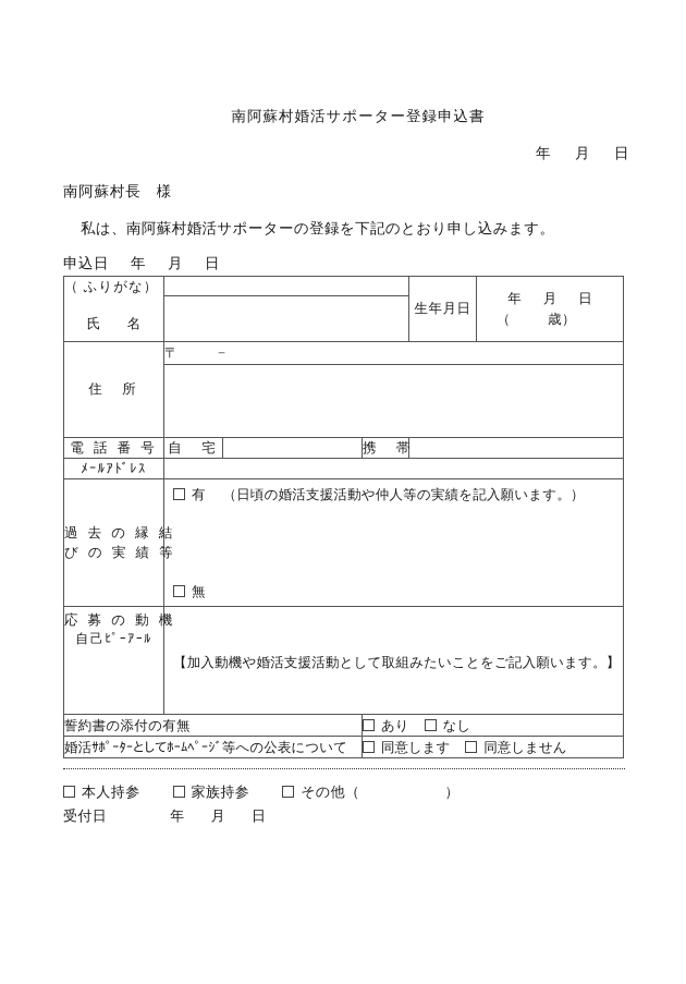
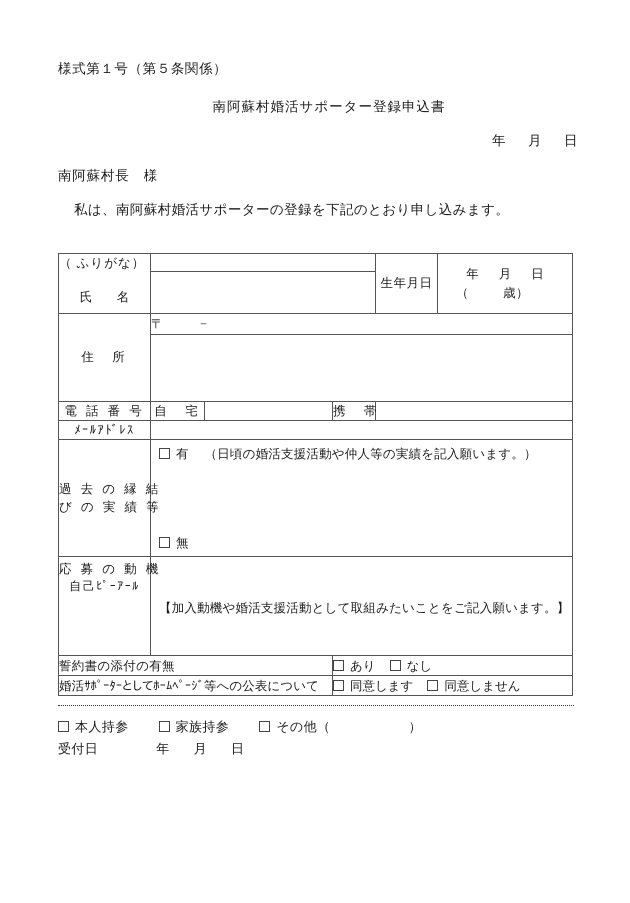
+ 様式第１号（第５条関係）
  南阿蘇村婚活サポーター登録申込書
  年 月 日
  南阿蘇村長 様
  私は、南阿蘇村婚活サポーターの登録を下記のとおり申し込みます。
- 申込日 年 月 日
  （ ふりがな） 氏 名		生年月日	年 月 日 （ 歳）
  住 所	〒 −
  電 話 番 号	自 宅		携 帯
  ﾒｰﾙｱﾄﾞﾚｽ
  過 去 の 縁 結 び の 実 績 等	有 （日頃の婚活支援活動や仲人等の実績を記入願います。） 無
  応 募 の 動 機 自己ﾋﾟｰｱｰﾙ	【加入動機や婚活支援活動として取組みたいことをご記入願います。】
  誓約書の添付の有無	あり なし
  婚活ｻﾎﾟｰﾀｰとしてﾎｰﾑﾍﾟｰｼﾞ等への公表について	同意します 同意しません
  本人持参 家族持参 その他（ ）
  受付日 年 月 日
